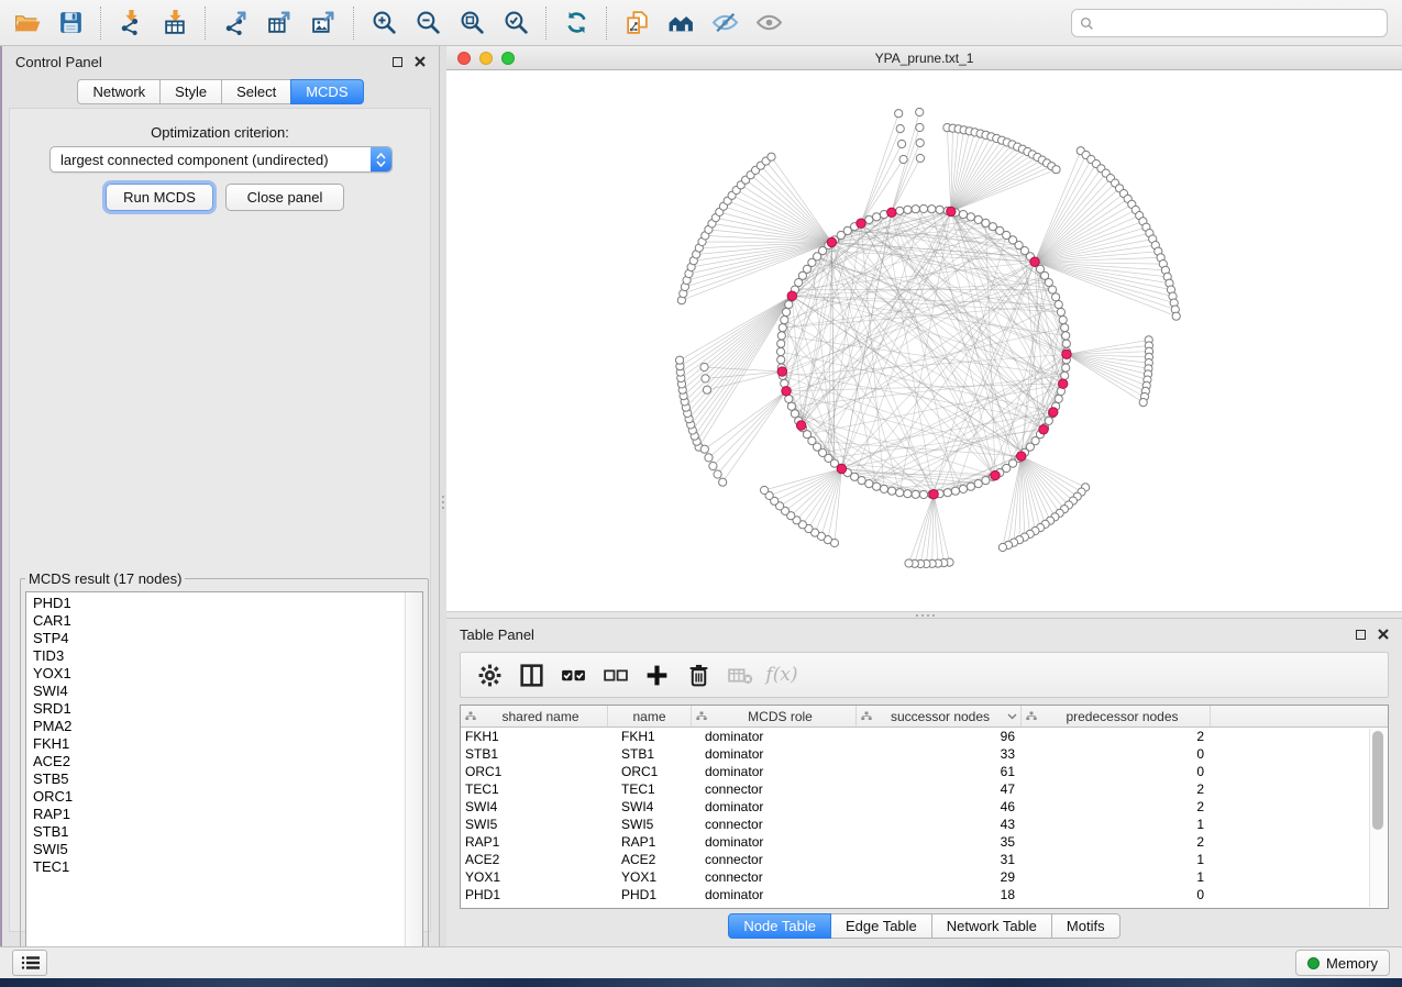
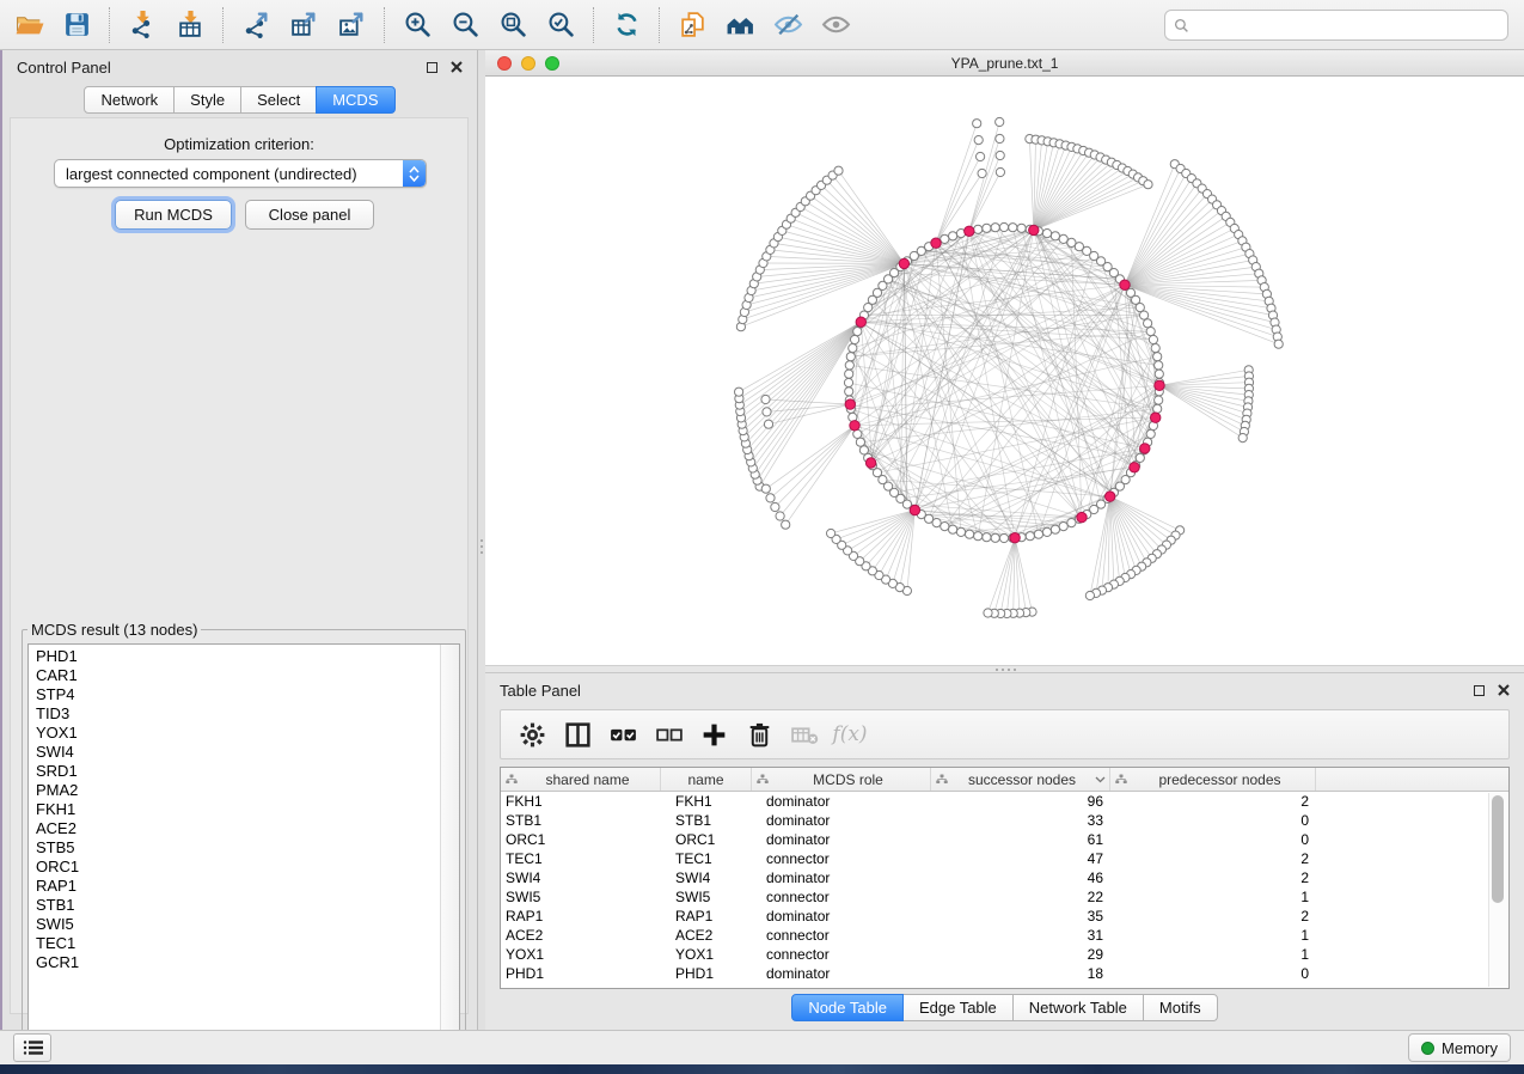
  Control Panel
  Network
  Style
  Select
  MCDS
  Optimization criterion:
  largest connected component (undirected)
  Run MCDS
  Close panel
- MCDS result (17 nodes)
+ MCDS result (13 nodes)
  PHD1
  CAR1
  STP4
  TID3
  YOX1
  SWI4
  SRD1
  PMA2
  FKH1
  ACE2
  STB5
  ORC1
  RAP1
  STB1
  SWI5
  TEC1
+ GCR1
  YPA_prune.txt_1
  Table Panel
  f(x)
  shared name
  name
  MCDS role
  successor nodes
  predecessor nodes
  FKH1
  FKH1
  dominator
  96
  2
  STB1
  STB1
  dominator
  33
  0
  ORC1
  ORC1
  dominator
  61
  0
  TEC1
  TEC1
  connector
  47
  2
  SWI4
  SWI4
  dominator
  46
  2
  SWI5
  SWI5
  connector
- 43
+ 22
  1
  RAP1
  RAP1
  dominator
  35
  2
  ACE2
  ACE2
  connector
  31
  1
  YOX1
  YOX1
  connector
  29
  1
  PHD1
  PHD1
  dominator
  18
  0
  Node Table
  Edge Table
  Network Table
  Motifs
  Memory
